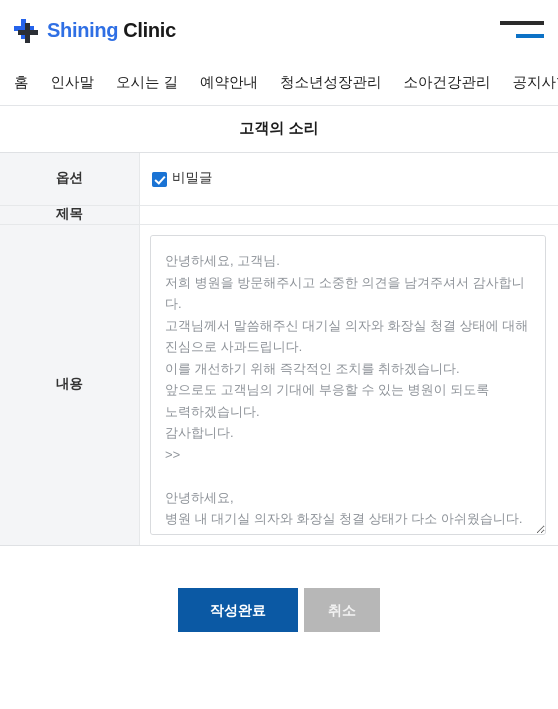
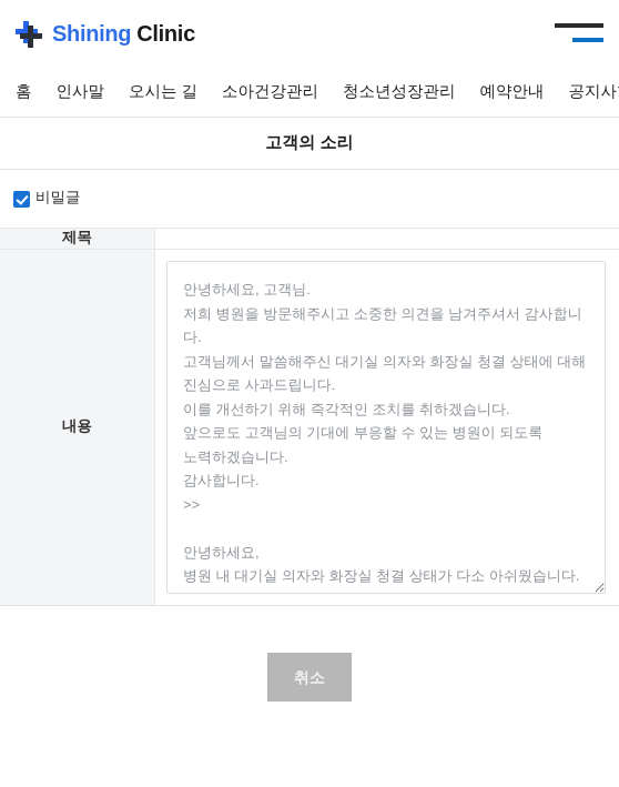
  Shining Clinic
  홈
  인사말
  오시는 길
- 예약안내
+ 소아건강관리
  청소년성장관리
- 소아건강관리
+ 예약안내
  공지사
  고객의 소리
- 옵션
  비밀글
  제목
  내용
  안녕하세요, 고객님.
- 작성완료
  취소
